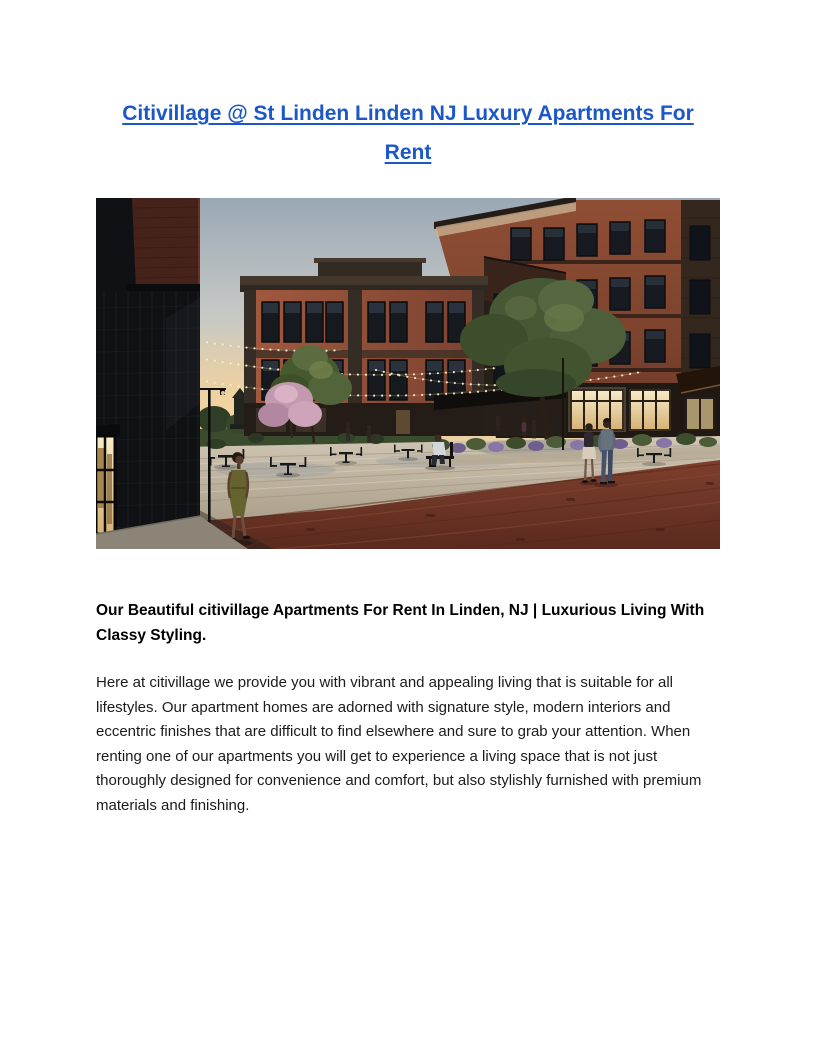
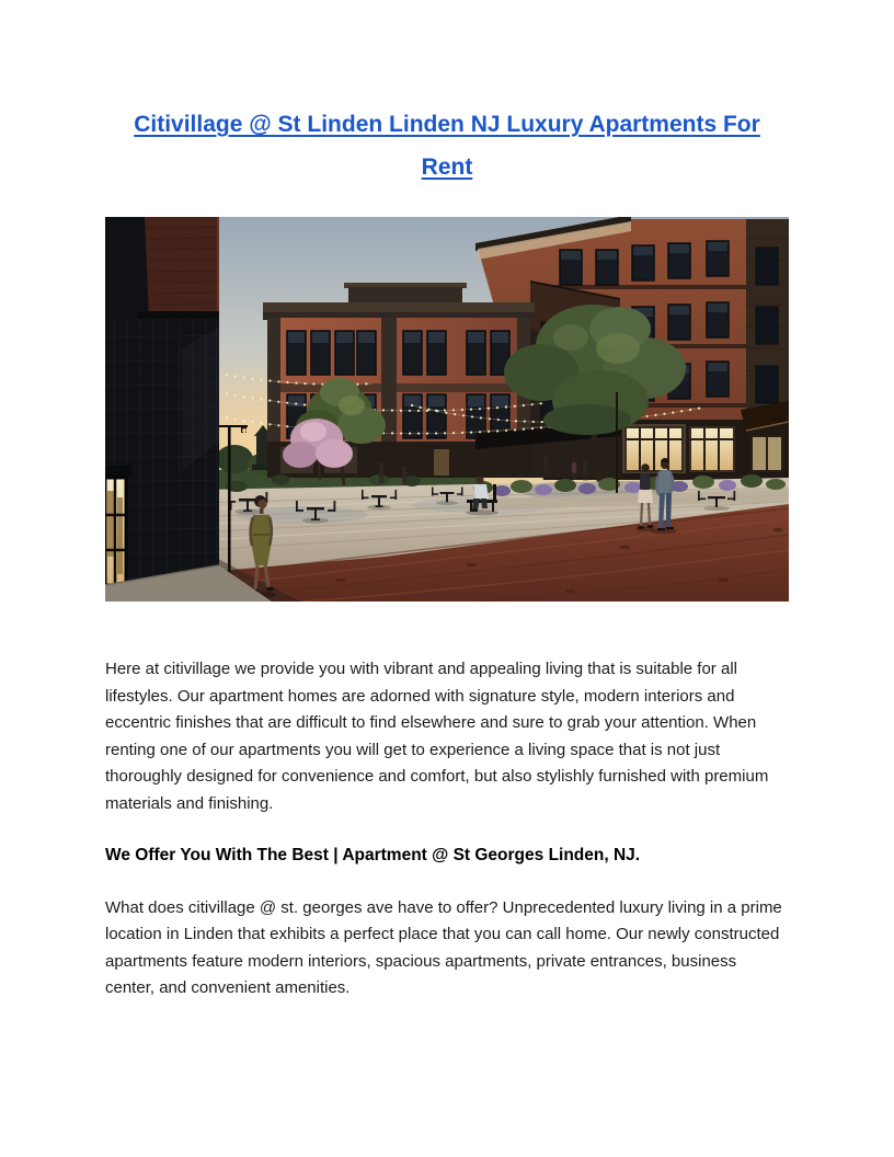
  Citivillage @ St Linden Linden NJ Luxury Apartments For Rent
- Our Beautiful citivillage Apartments For Rent In Linden, NJ | Luxurious Living With Classy Styling.
  Here at citivillage we provide you with vibrant and appealing living that is suitable for all lifestyles. Our apartment homes are adorned with signature style, modern interiors and eccentric finishes that are difficult to find elsewhere and sure to grab your attention. When renting one of our apartments you will get to experience a living space that is not just thoroughly designed for convenience and comfort, but also stylishly furnished with premium materials and finishing.
+ We Offer You With The Best | Apartment @ St Georges Linden, NJ.
+ What does citivillage @ st. georges ave have to offer? Unprecedented luxury living in a prime location in Linden that exhibits a perfect place that you can call home. Our newly constructed apartments feature modern interiors, spacious apartments, private entrances, business center, and convenient amenities.
